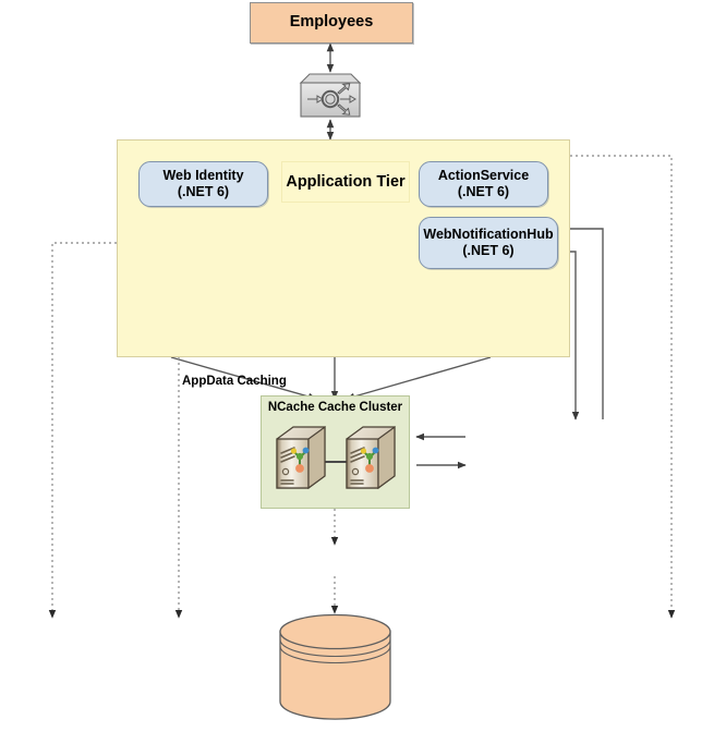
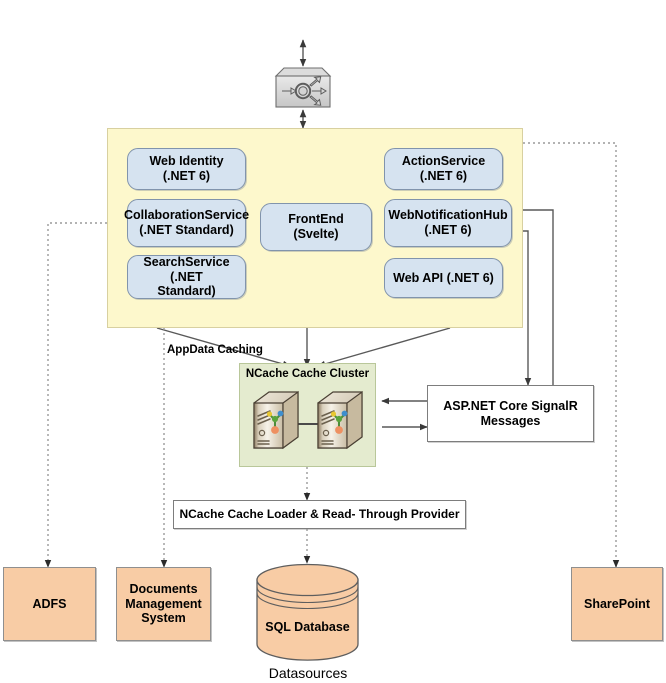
- Employees
- Application Tier
  Web Identity
  (.NET 6)
  ActionService
  (.NET 6)
+ CollaborationService
+ (.NET Standard)
+ FrontEnd
+ (Svelte)
  WebNotificationHub
  (.NET 6)
+ SearchService (.NET
+ Standard)
+ Web API (.NET 6)
  AppData Caching
  NCache Cache Cluster
+ ASP.NET Core SignalR Messages
+ NCache Cache Loader & Read- Through Provider
+ ADFS
+ Documents Management System
+ SQL Database
+ SharePoint
+ Datasources
